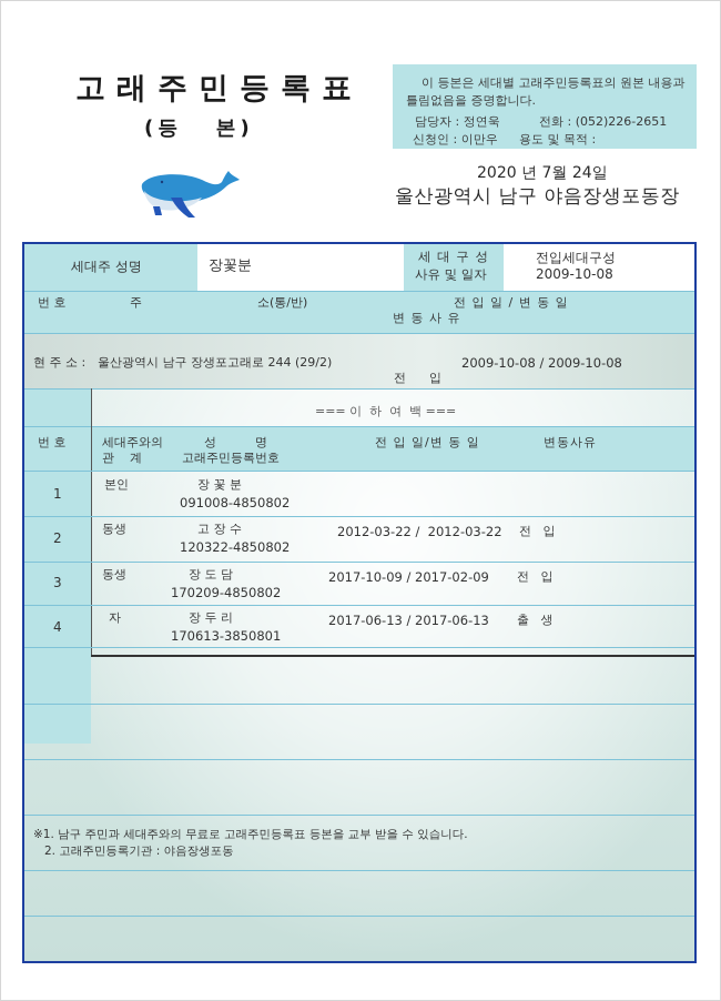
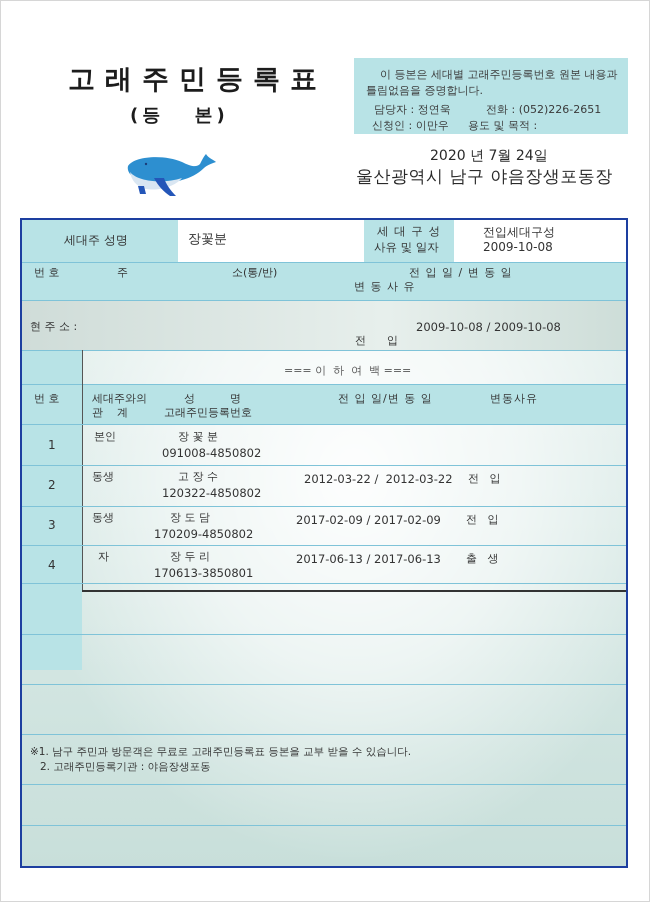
  고래주민등록표
  (등 본)
- 이 등본은 세대별 고래주민등록표의 원본 내용과
+ 이 등본은 세대별 고래주민등록번호 원본 내용과
  틀림없음을 증명합니다.
  담당자 : 정연욱
  전화 : (052)226-2651
  신청인 : 이만우
  용도 및 목적 :
  2020 년 7월 24일
  울산광역시 남구 야음장생포동장
  세대주 성명
  장꽃분
  세 대 구 성
  사유 및 일자
  전입세대구성
  2009-10-08
  번 호
  주
  소(통/반)
  전 입 일 / 변 동 일
  변 동 사 유
  현 주 소 :
- 울산광역시 남구 장생포고래로 244 (29/2)
  2009-10-08 / 2009-10-08
  전 입
  === 이 하 여 백 ===
  번 호
  세대주와의
  관 계
  성 명
  고래주민등록번호
  전 입 일/변 동 일
  변동사유
  1
  본인
  장 꽃 분
  091008-4850802
  2
  동생
  고 장 수
  120322-4850802
  2012-03-22 / 2012-03-22
  전 입
  3
  동생
  장 도 담
  170209-4850802
- 2017-10-09 / 2017-02-09
+ 2017-02-09 / 2017-02-09
  전 입
  4
  자
  장 두 리
  170613-3850801
  2017-06-13 / 2017-06-13
  출 생
- ※1. 남구 주민과 세대주와의 무료로 고래주민등록표 등본을 교부 받을 수 있습니다.
+ ※1. 남구 주민과 방문객은 무료로 고래주민등록표 등본을 교부 받을 수 있습니다.
  2. 고래주민등록기관 : 야음장생포동
